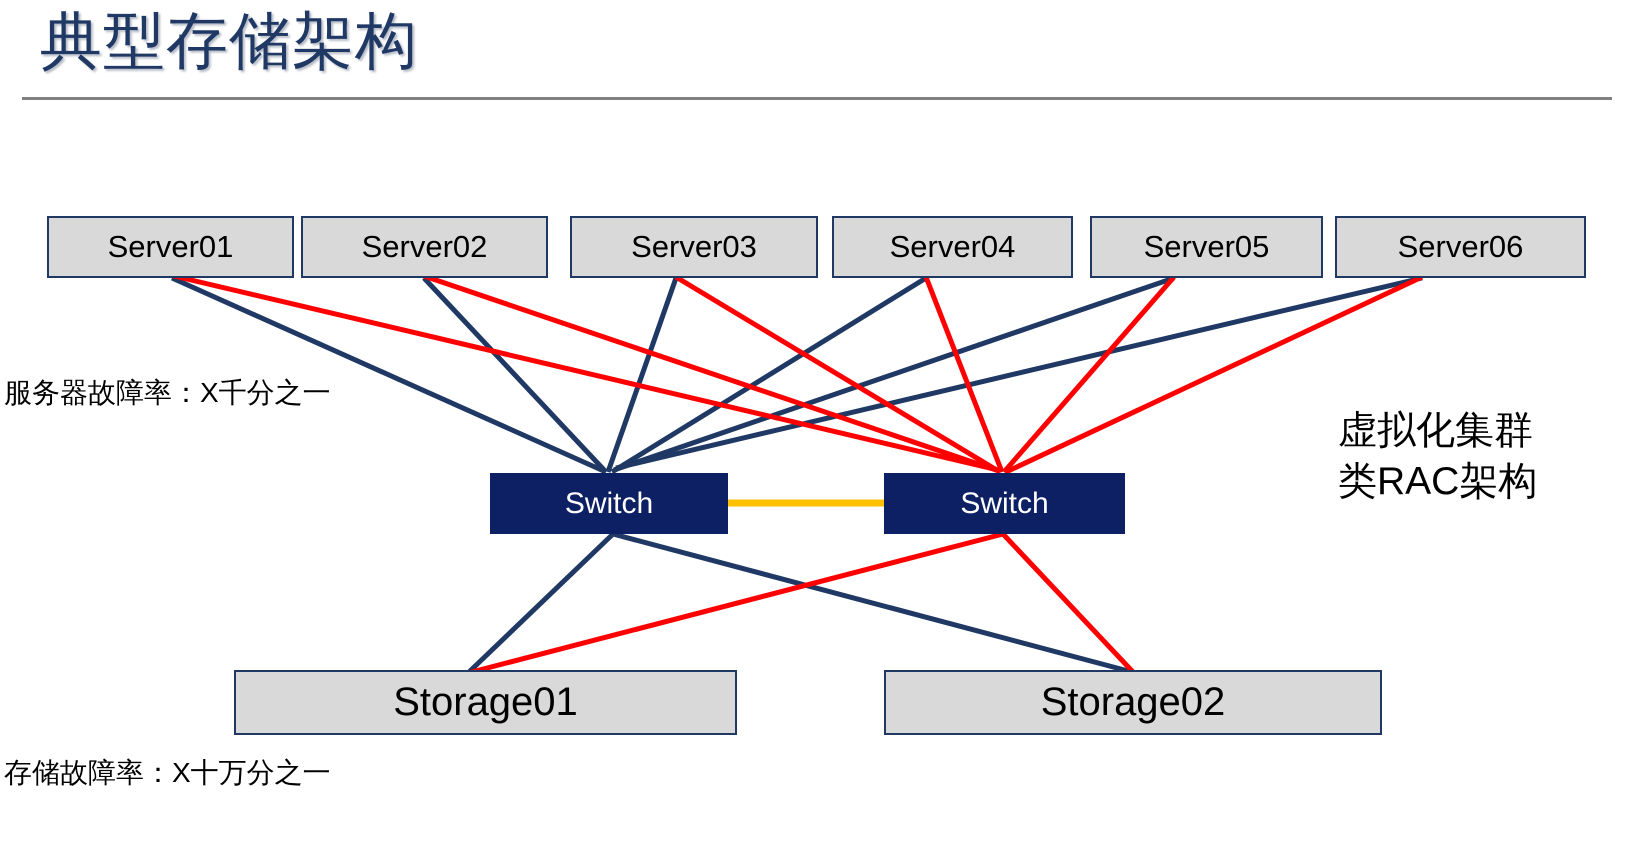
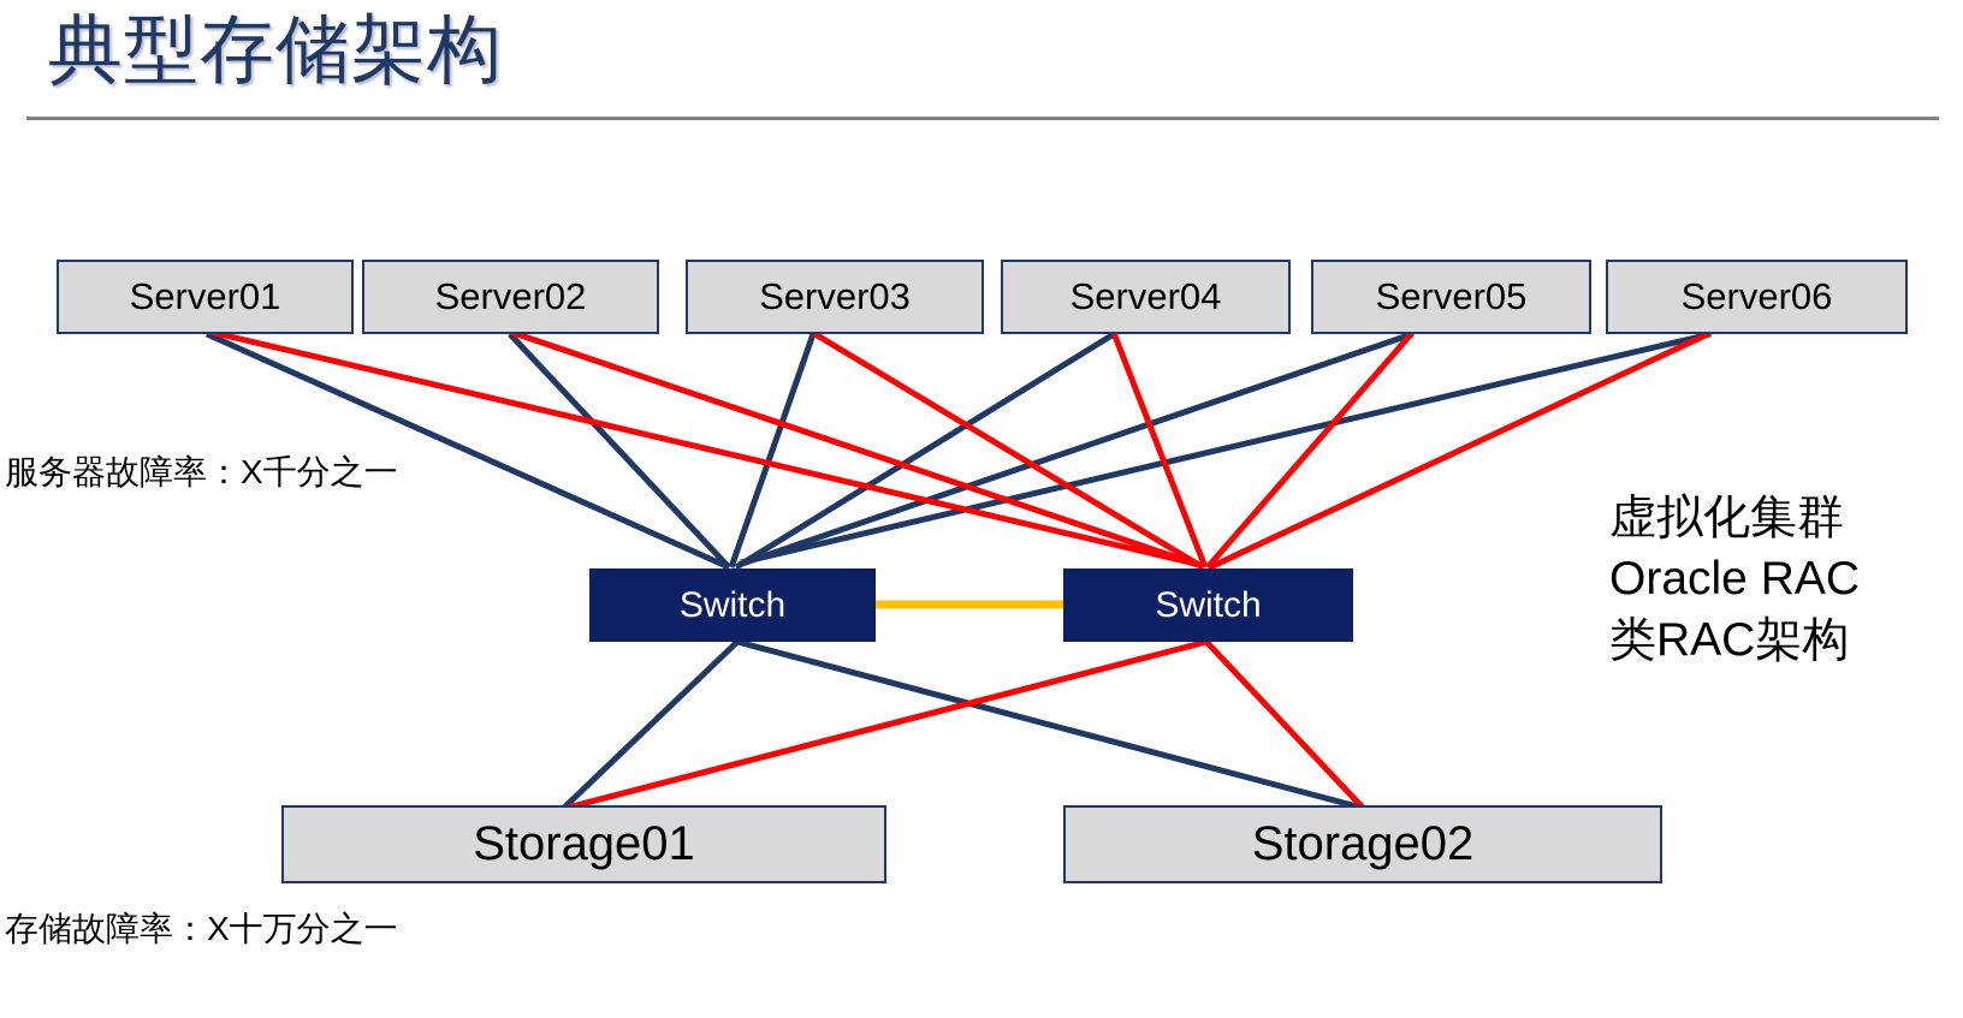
  典型存储架构
  Server01
  Server02
  Server03
  Server04
  Server05
  Server06
  Switch
  Switch
  Storage01
  Storage02
  服务器故障率：X千分之一
  存储故障率：X十万分之一
  虚拟化集群
+ Oracle RAC
  类RAC架构
